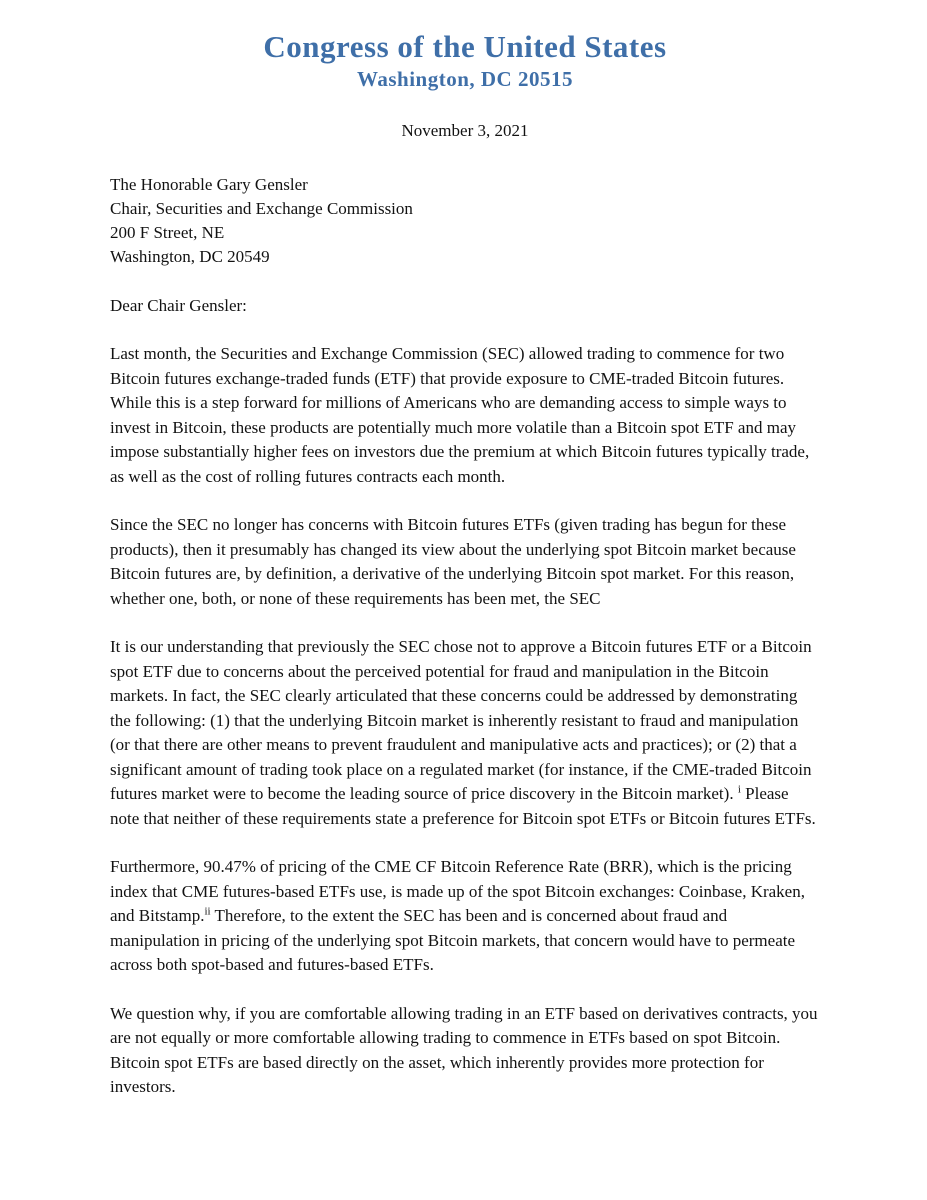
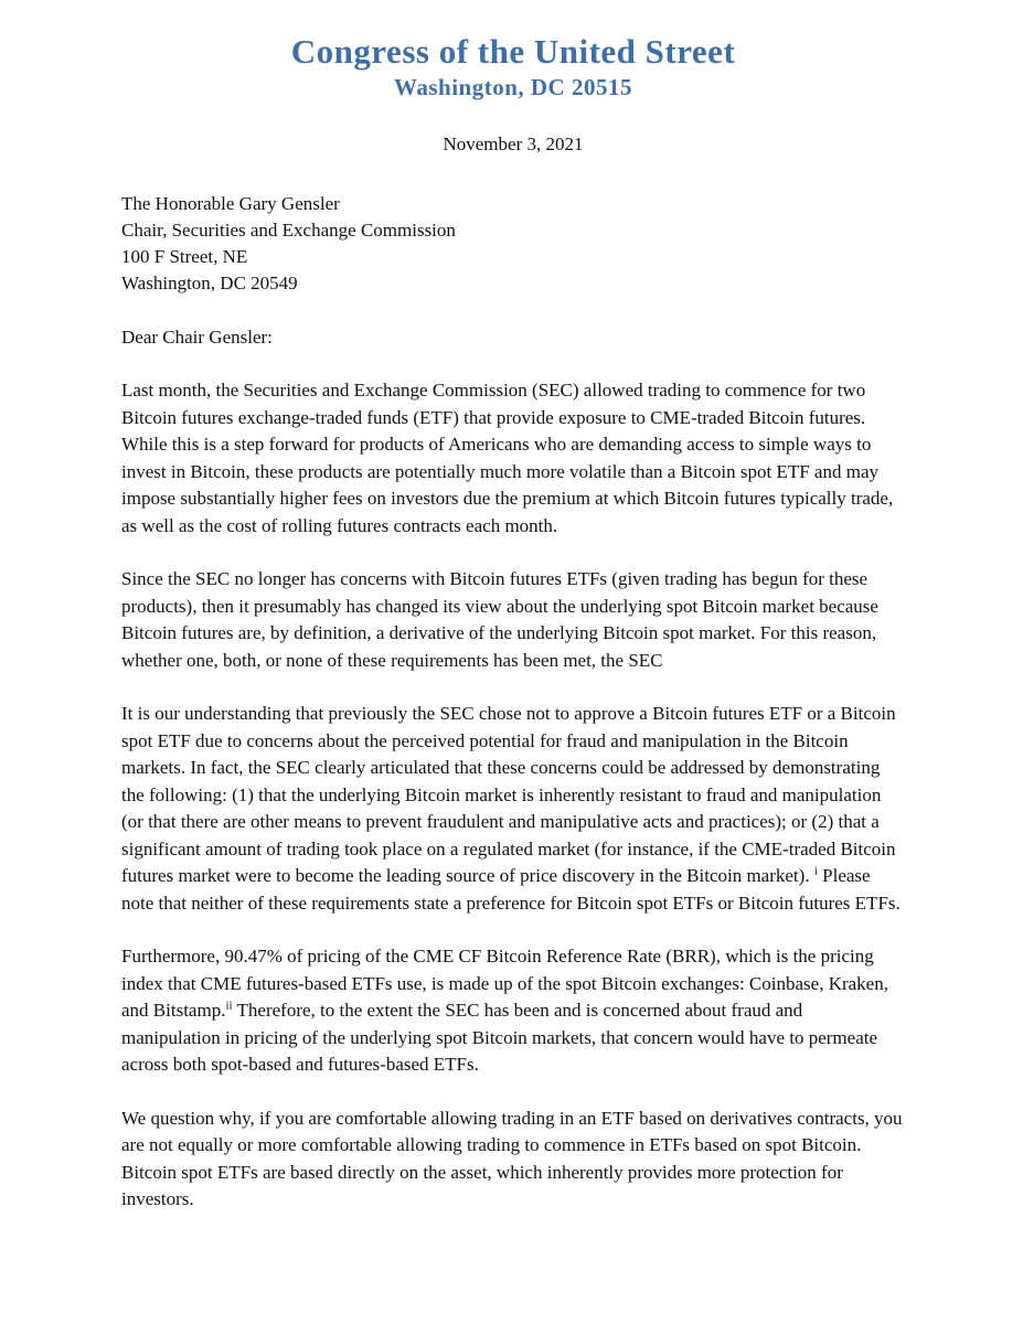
- Congress of the United States
+ Congress of the United Street
  Washington, DC 20515
  November 3, 2021
  The Honorable Gary Gensler
  Chair, Securities and Exchange Commission
- 200 F Street, NE
+ 100 F Street, NE
  Washington, DC 20549
  Dear Chair Gensler:
- Last month, the Securities and Exchange Commission (SEC) allowed trading to commence for two Bitcoin futures exchange-traded funds (ETF) that provide exposure to CME-traded Bitcoin futures. While this is a step forward for millions of Americans who are demanding access to simple ways to invest in Bitcoin, these products are potentially much more volatile than a Bitcoin spot ETF and may impose substantially higher fees on investors due the premium at which Bitcoin futures typically trade, as well as the cost of rolling futures contracts each month.
+ Last month, the Securities and Exchange Commission (SEC) allowed trading to commence for two Bitcoin futures exchange-traded funds (ETF) that provide exposure to CME-traded Bitcoin futures. While this is a step forward for products of Americans who are demanding access to simple ways to invest in Bitcoin, these products are potentially much more volatile than a Bitcoin spot ETF and may impose substantially higher fees on investors due the premium at which Bitcoin futures typically trade, as well as the cost of rolling futures contracts each month.
  Since the SEC no longer has concerns with Bitcoin futures ETFs (given trading has begun for these products), then it presumably has changed its view about the underlying spot Bitcoin market because Bitcoin futures are, by definition, a derivative of the underlying Bitcoin spot market. For this reason, whether one, both, or none of these requirements has been met, the SEC
  It is our understanding that previously the SEC chose not to approve a Bitcoin futures ETF or a Bitcoin spot ETF due to concerns about the perceived potential for fraud and manipulation in the Bitcoin markets. In fact, the SEC clearly articulated that these concerns could be addressed by demonstrating the following: (1) that the underlying Bitcoin market is inherently resistant to fraud and manipulation (or that there are other means to prevent fraudulent and manipulative acts and practices); or (2) that a significant amount of trading took place on a regulated market (for instance, if the CME-traded Bitcoin futures market were to become the leading source of price discovery in the Bitcoin market). i Please note that neither of these requirements state a preference for Bitcoin spot ETFs or Bitcoin futures ETFs.
  Furthermore, 90.47% of pricing of the CME CF Bitcoin Reference Rate (BRR), which is the pricing index that CME futures-based ETFs use, is made up of the spot Bitcoin exchanges: Coinbase, Kraken, and Bitstamp.ii Therefore, to the extent the SEC has been and is concerned about fraud and manipulation in pricing of the underlying spot Bitcoin markets, that concern would have to permeate across both spot-based and futures-based ETFs.
  We question why, if you are comfortable allowing trading in an ETF based on derivatives contracts, you are not equally or more comfortable allowing trading to commence in ETFs based on spot Bitcoin. Bitcoin spot ETFs are based directly on the asset, which inherently provides more protection for investors.
